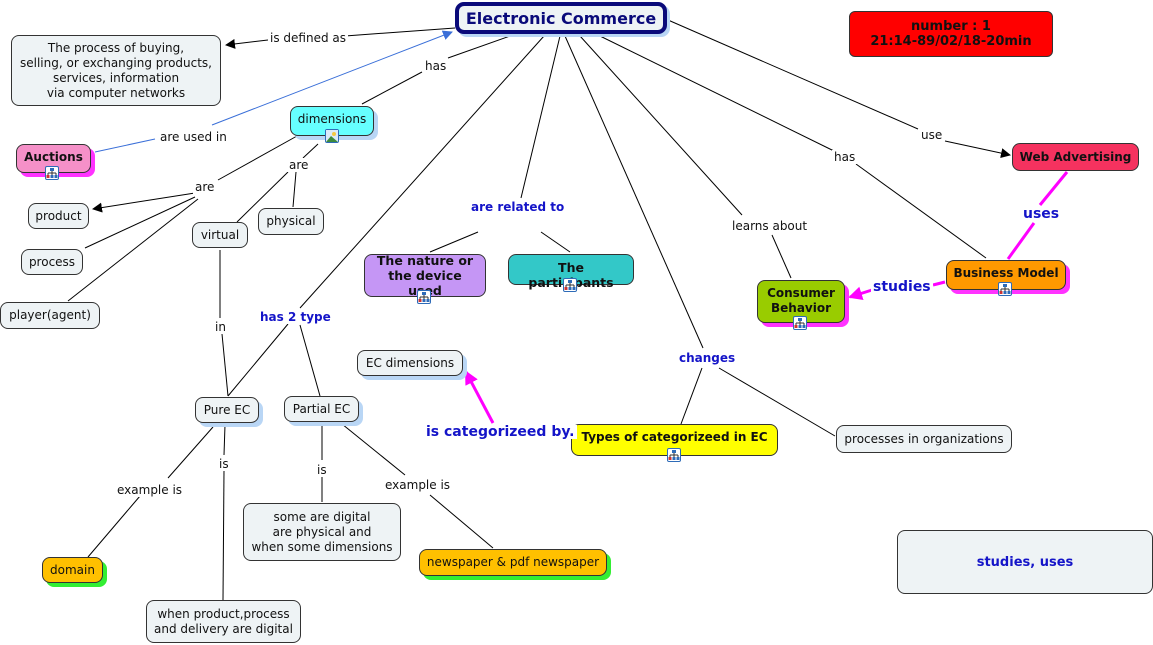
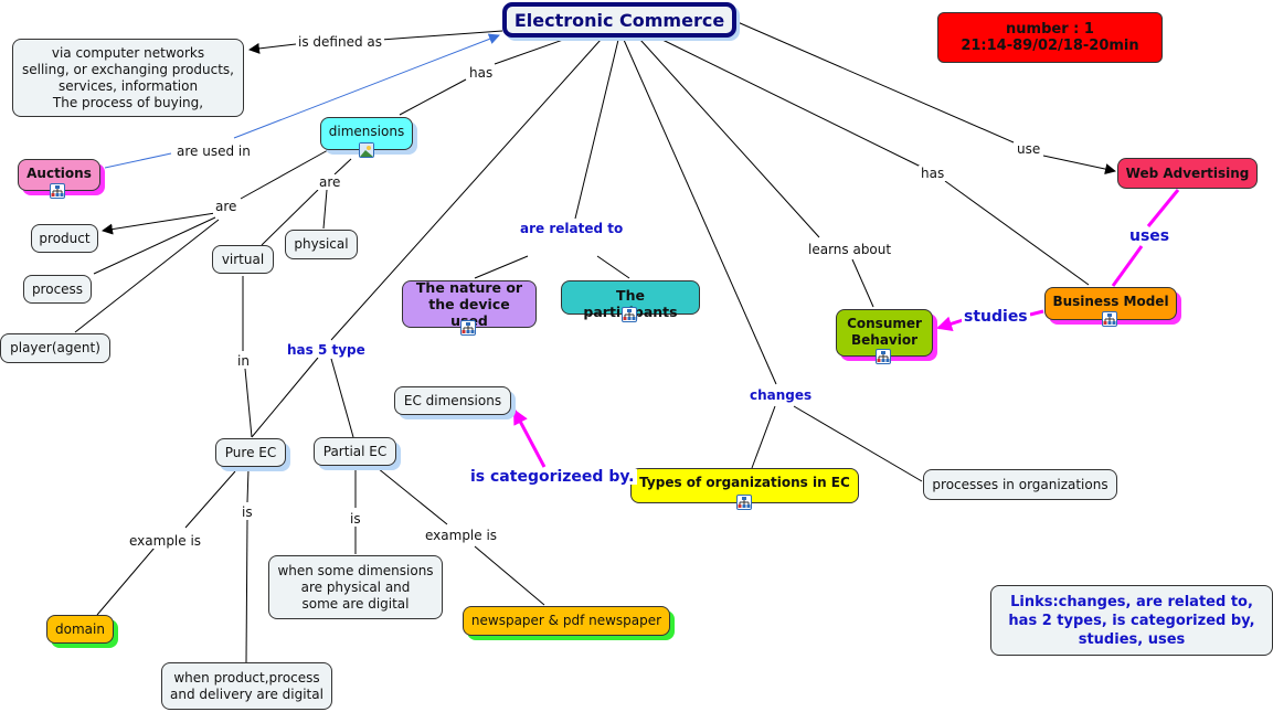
  Electronic Commerce
  number : 1
  21:14-89/02/18-20min
- The process of buying,
+ via computer networks
  selling, or exchanging products,
  services, information
- via computer networks
+ The process of buying,
  dimensions
  Auctions
  product
  process
  player(agent)
  virtual
  physical
  The nature or
  the device ud
  The partipants
  Web Advertising
  Business Model
  Consumer
  Behavior
  EC dimensions
- Types of categorizeed in EC
+ Types of organizations in EC
  processes in organizations
  Pure EC
  Partial EC
  domain
  when product,process
  and delivery are digital
- some are digital
+ when some dimensions
  are physical and
- when some dimensions
+ some are digital
  newspaper & pdf newspaper
+ Links:changes, are related to,
+ has 2 types, is categorized by,
  studies, uses
  is defined as
  has
  are used in
  are
  are
  in
- has 2 type
+ has 5 type
  are related to
  changes
  learns about
  has
  use
  uses
  studies
  is categorizeed by.
  is
  example is
  is
  example is
